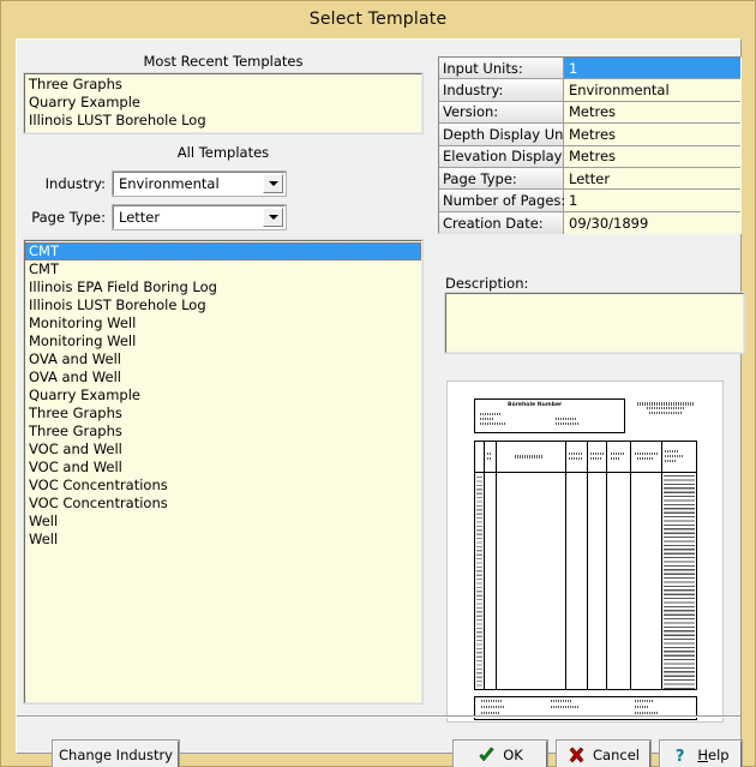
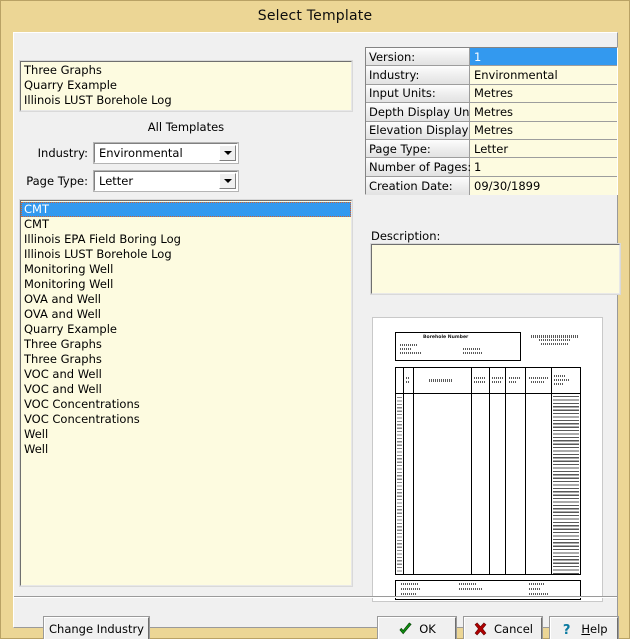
  Select Template
- Most Recent Templates
  Three Graphs
  Quarry Example
  Illinois LUST Borehole Log
  All Templates
  Industry:
  Environmental
  Page Type:
  Letter
  CMT
  CMT
  Illinois EPA Field Boring Log
  Illinois LUST Borehole Log
  Monitoring Well
  Monitoring Well
  OVA and Well
  OVA and Well
  Quarry Example
  Three Graphs
  Three Graphs
  VOC and Well
  VOC and Well
  VOC Concentrations
  VOC Concentrations
  Well
  Well
- Input Units:
+ Version:
  1
  Industry:
  Environmental
- Version:
+ Input Units:
  Metres
  Depth Display Un
  Metres
  Elevation Display
  Metres
  Page Type:
  Letter
  Number of Pages
  1
  Creation Date:
  09/30/1899
  Description:
  Change Industry
  OK
  Cancel
  ?
  Help
